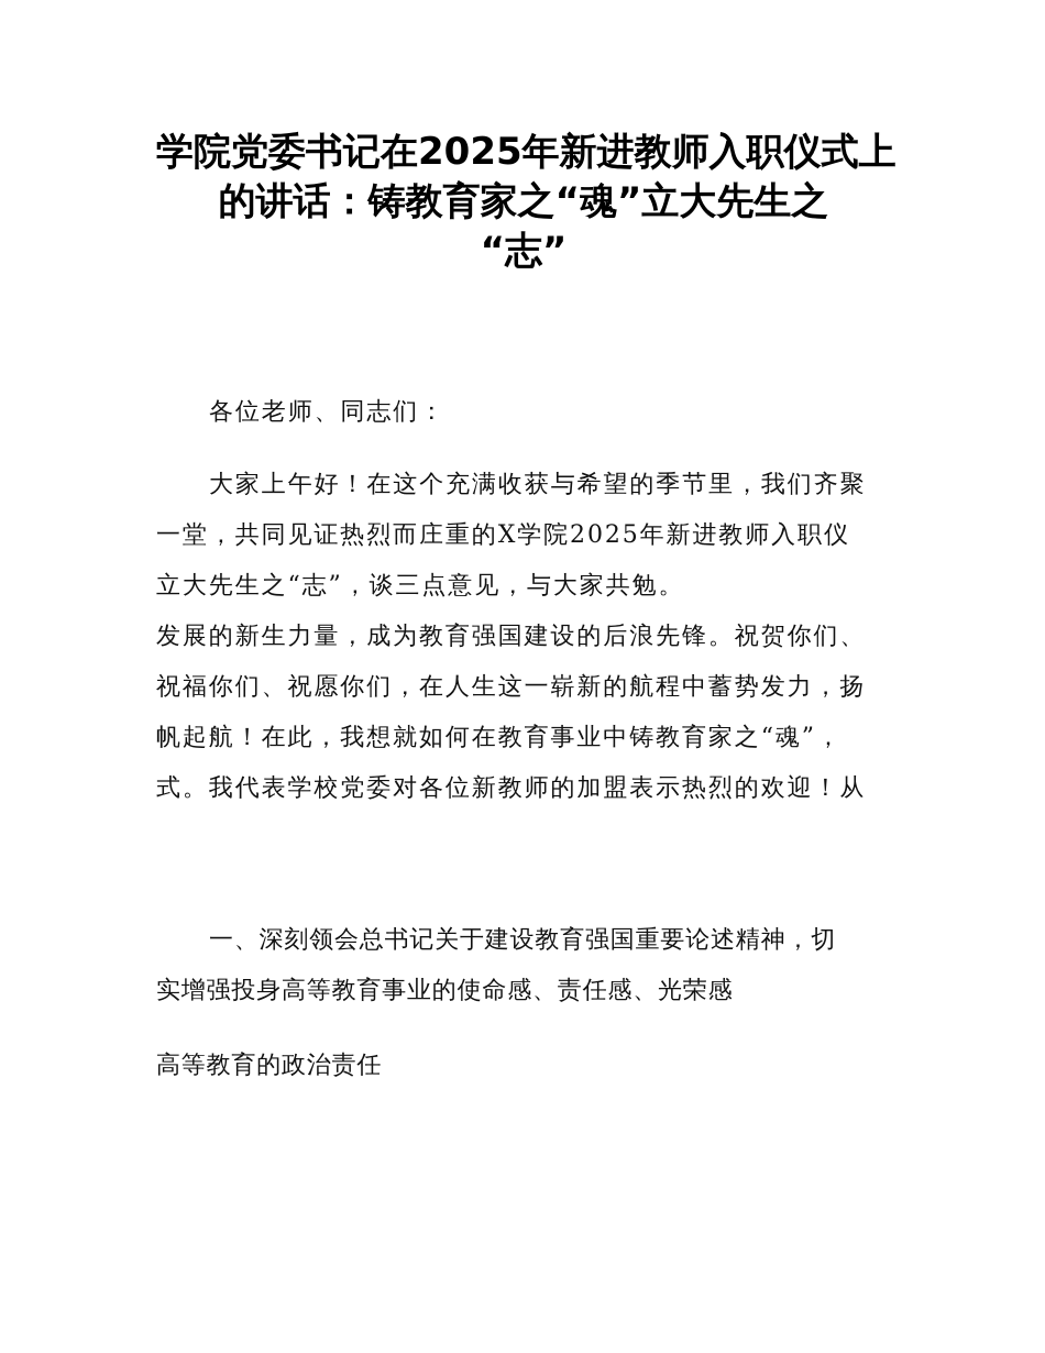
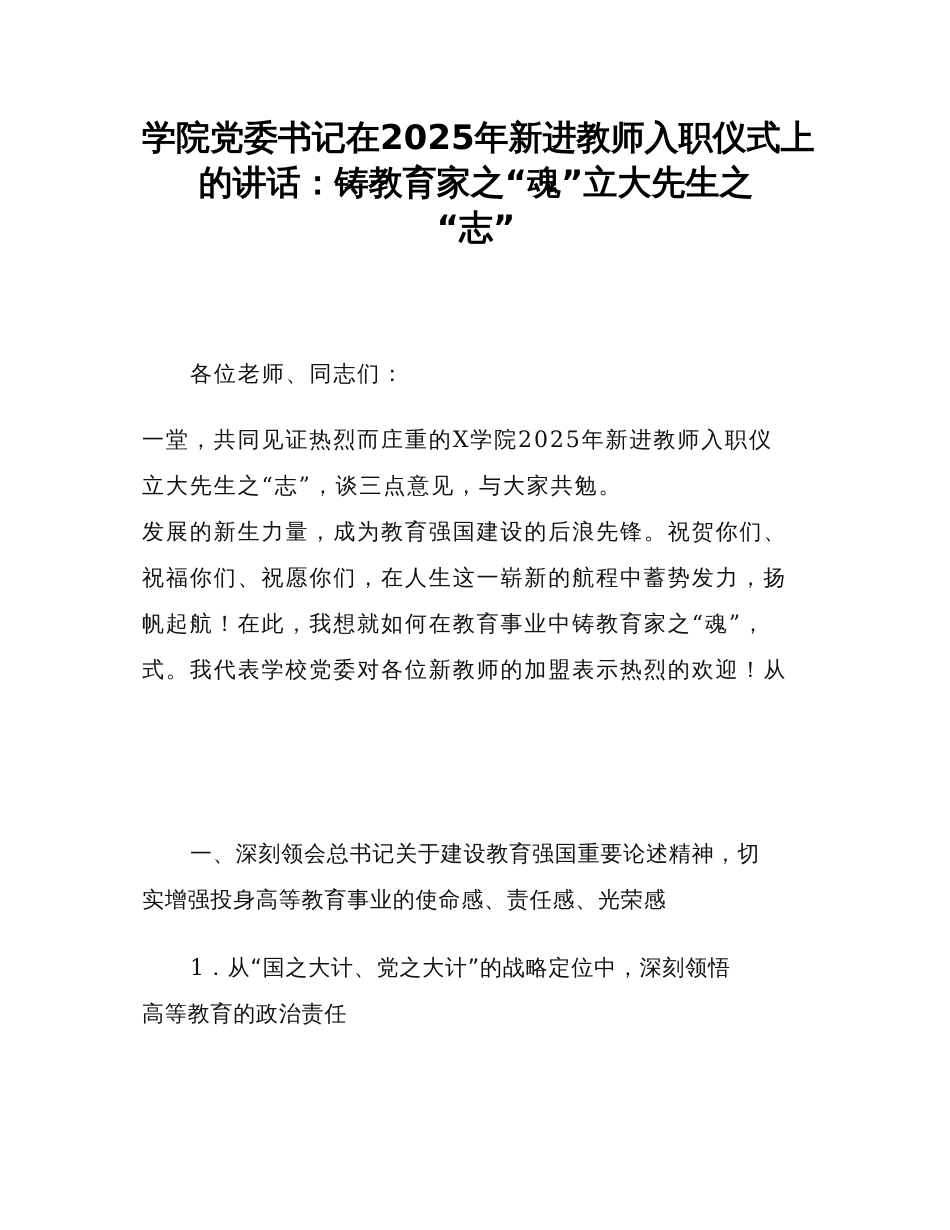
  学院党委书记在2025年新进教师入职仪式上
  的讲话：铸教育家之“魂”立大先生之
  “志”
  各位老师、同志们：
- 大家上午好！在这个充满收获与希望的季节里，我们齐聚
  一堂，共同见证热烈而庄重的X学院2025年新进教师入职仪
  立大先生之“志”，谈三点意见，与大家共勉。
  发展的新生力量，成为教育强国建设的后浪先锋。祝贺你们、
  祝福你们、祝愿你们，在人生这一崭新的航程中蓄势发力，扬
  帆起航！在此，我想就如何在教育事业中铸教育家之“魂”，
  式。我代表学校党委对各位新教师的加盟表示热烈的欢迎！从
  一、深刻领会总书记关于建设教育强国重要论述精神，切
  实增强投身高等教育事业的使命感、责任感、光荣感
+ 1．从“国之大计、党之大计”的战略定位中，深刻领悟
  高等教育的政治责任
